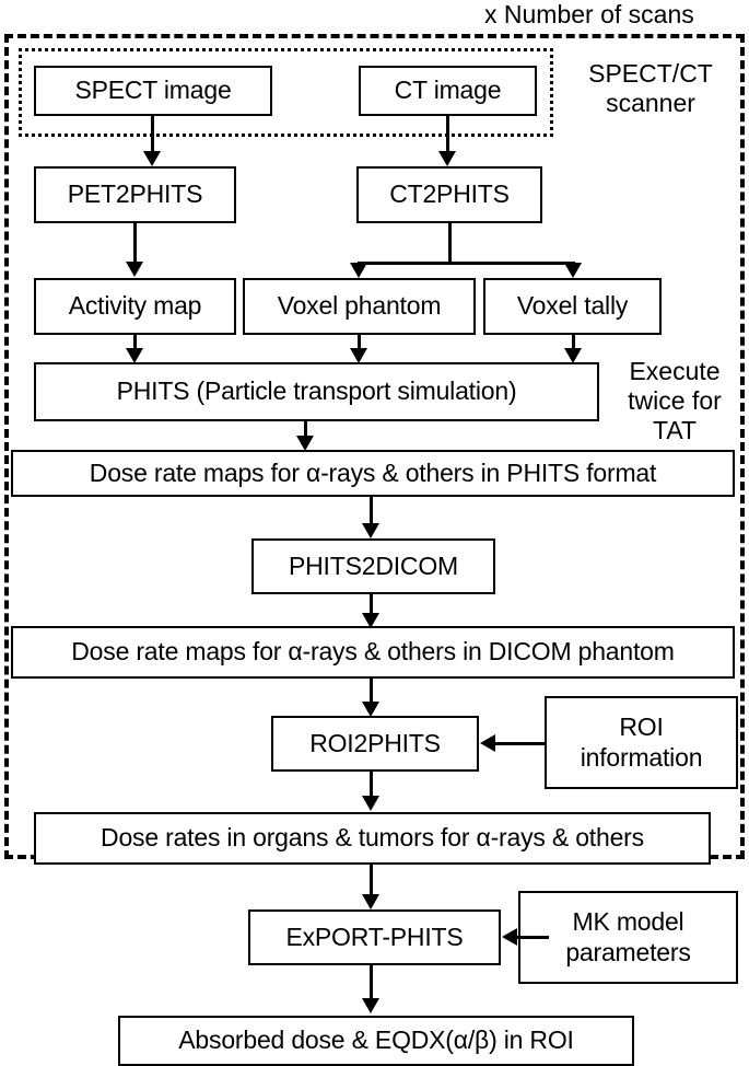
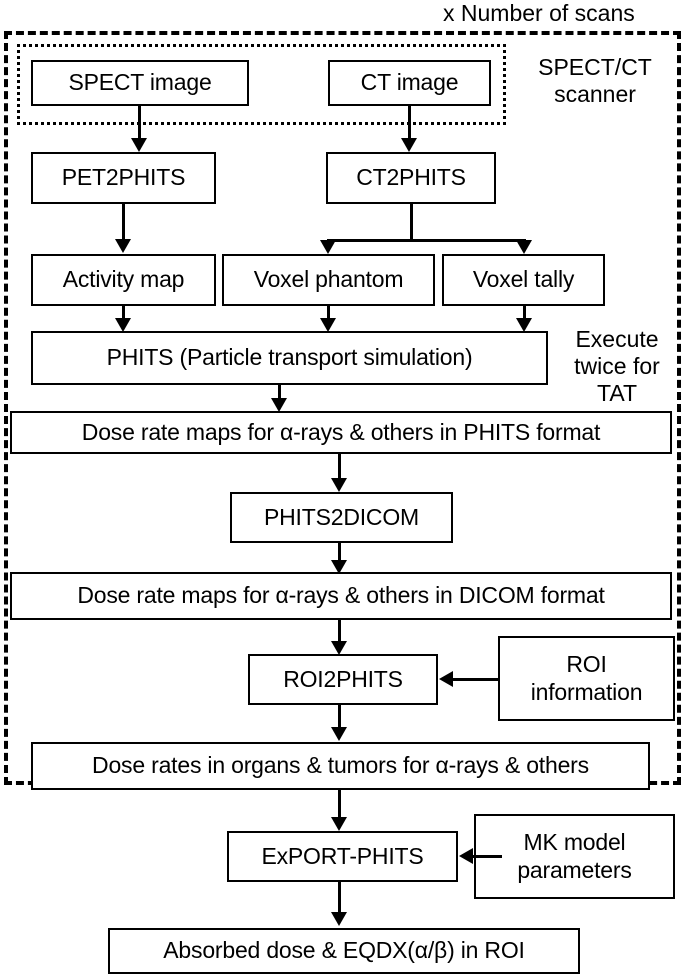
  x Number of scans
  SPECT/CT
  scanner
  SPECT image
  CT image
  PET2PHITS
  CT2PHITS
  Activity map
  Voxel phantom
  Voxel tally
  PHITS (Particle transport simulation)
  Execute
  twice for
  TAT
  Dose rate maps for α-rays & others in PHITS format
  PHITS2DICOM
- Dose rate maps for α-rays & others in DICOM phantom
+ Dose rate maps for α-rays & others in DICOM format
  ROI2PHITS
  ROI
  information
  Dose rates in organs & tumors for α-rays & others
  ExPORT-PHITS
  MK model
  parameters
  Absorbed dose & EQDX(α/β) in ROI
